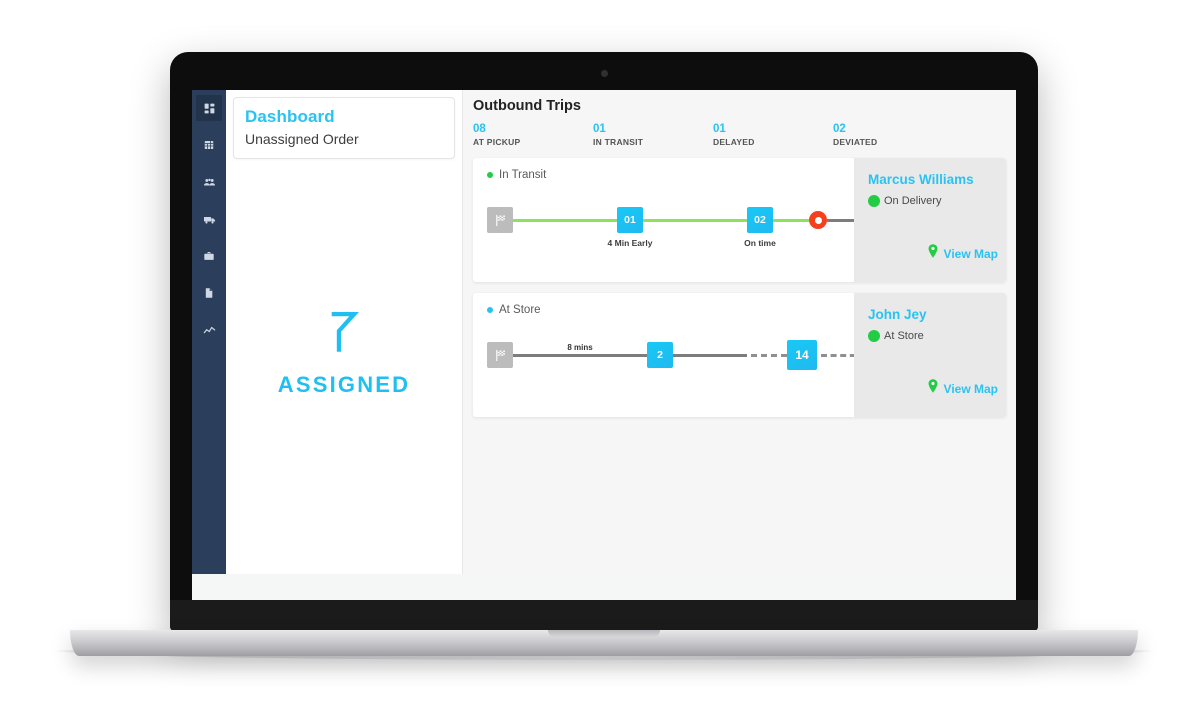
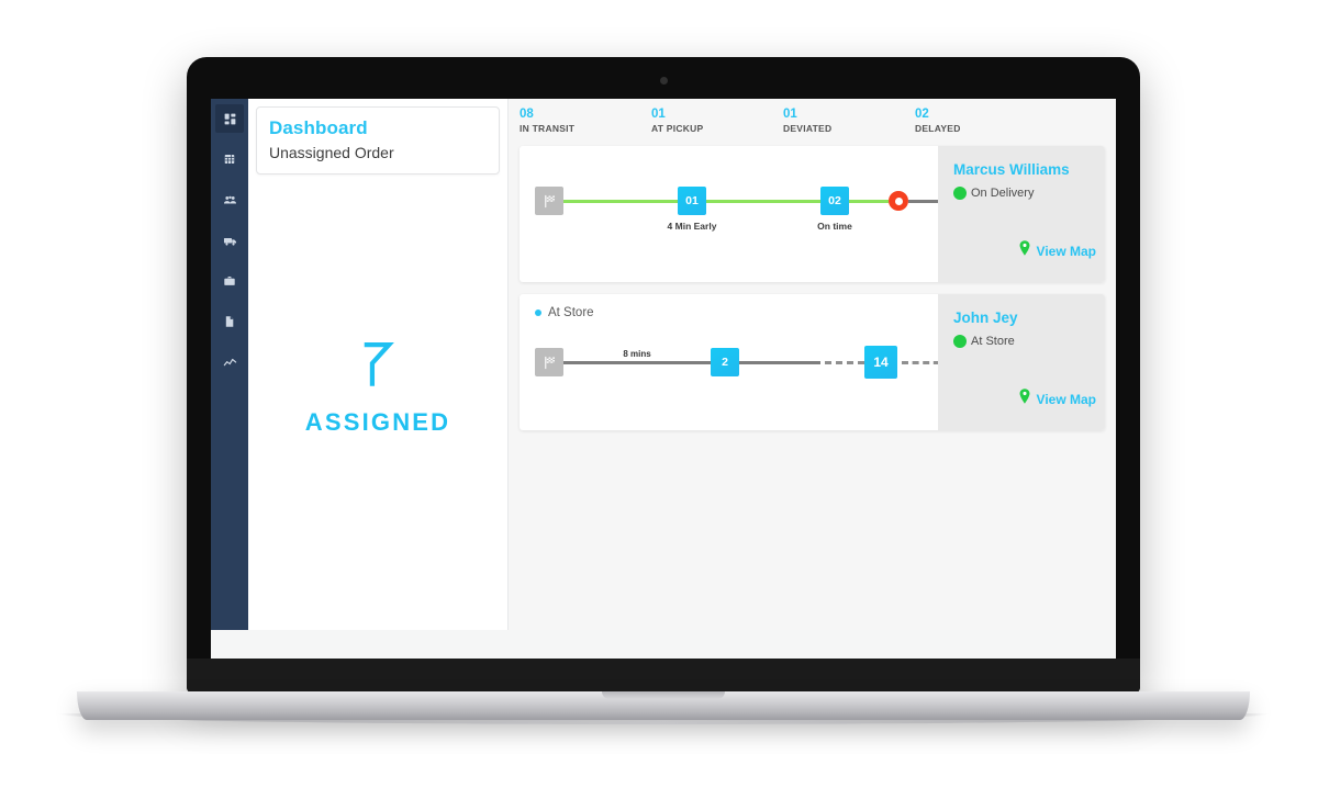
  Dashboard
  Unassigned Order
  ASSIGNED
- Outbound Trips
  08
- AT PICKUP
+ IN TRANSIT
  01
- IN TRANSIT
+ AT PICKUP
  01
- DELAYED
+ DEVIATED
  02
- DEVIATED
+ DELAYED
- In Transit
  01
  4 Min Early
  02
  On time
  Marcus Williams
  On Delivery
  View Map
  At Store
  8 mins
  2
  14
  John Jey
  At Store
  View Map
